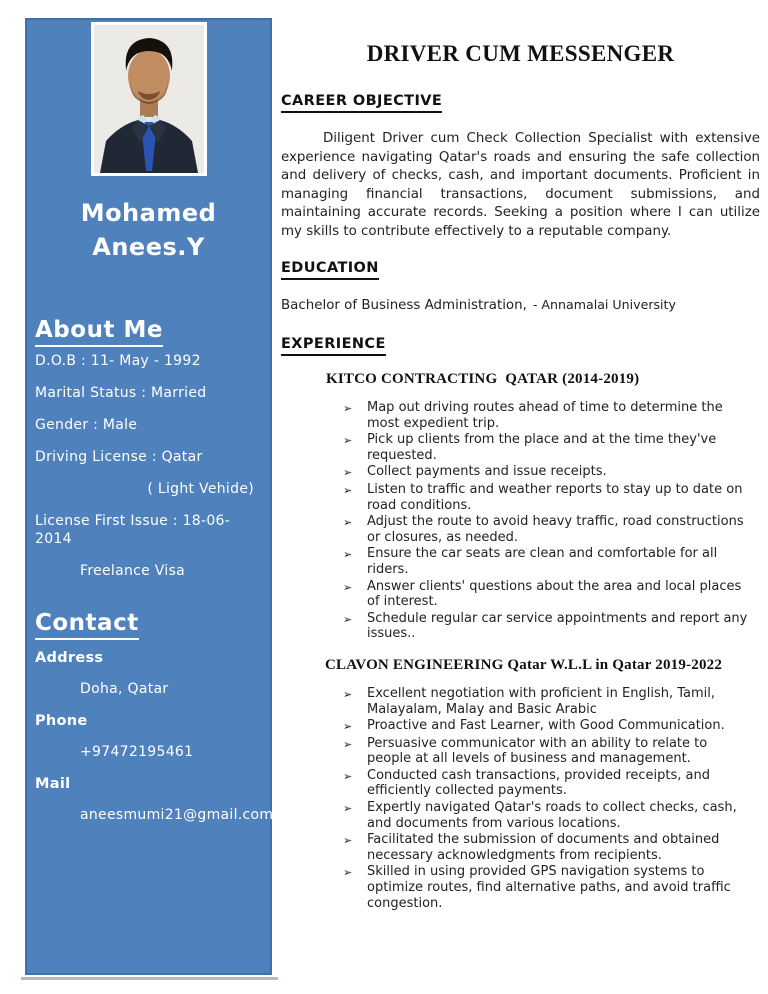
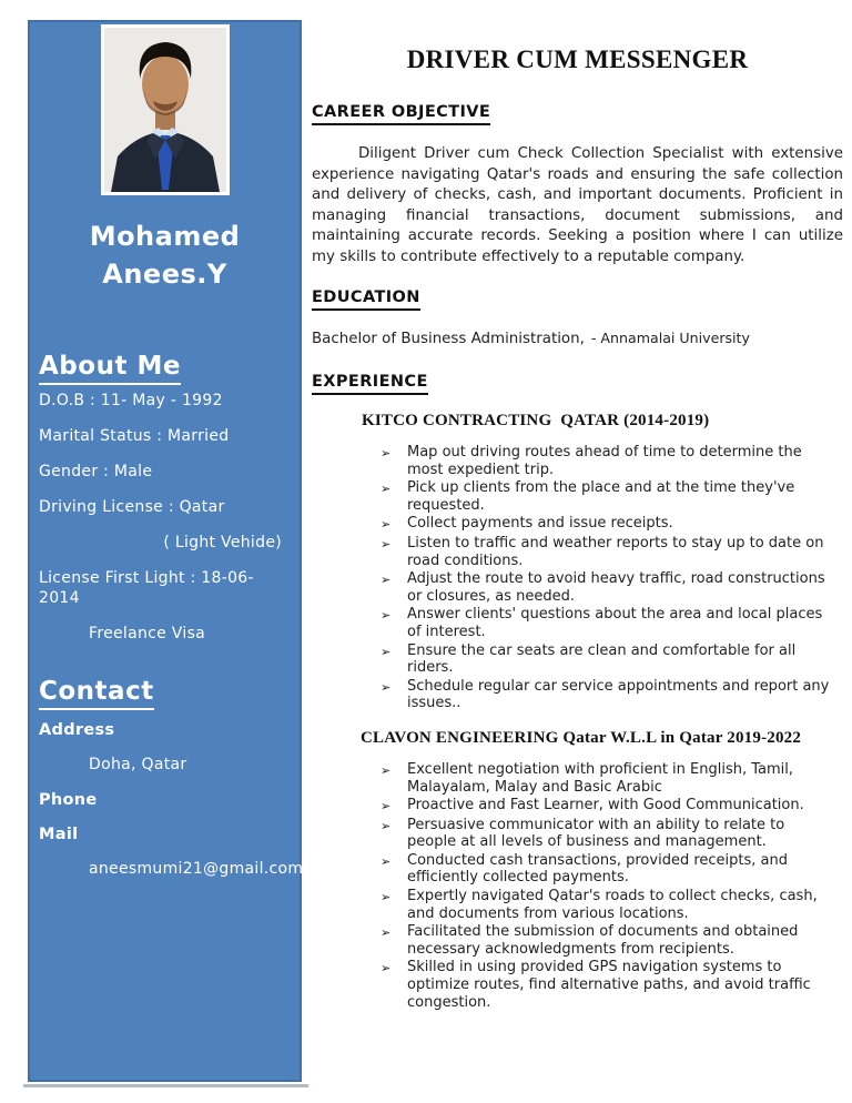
  Mohamed
  Anees.Y
  About Me
  D.O.B : 11- May - 1992
  Marital Status : Married
  Gender : Male
  Driving License : Qatar
  ( Light Vehide)
- License First Issue : 18-06-2014
+ License First Light : 18-06-2014
  Freelance Visa
  Contact
  Address
  Doha, Qatar
  Phone
- +97472195461
  Mail
  aneesmumi21@gmail.com
  DRIVER CUM MESSENGER
  CAREER OBJECTIVE
  Diligent Driver cum Check Collection Specialist with extensive experience navigating Qatar's roads and ensuring the safe collection and delivery of checks, cash, and important documents. Proficient in managing financial transactions, document submissions, and maintaining accurate records. Seeking a position where I can utilize my skills to contribute effectively to a reputable company.
  EDUCATION
  Bachelor of Business Administration, - Annamalai University
  EXPERIENCE
  KITCO CONTRACTING QATAR (2014-2019)
  ➢
  Map out driving routes ahead of time to determine the most expedient trip.
  ➢
  Pick up clients from the place and at the time they've requested.
  ➢
  Collect payments and issue receipts.
  ➢
  Listen to traffic and weather reports to stay up to date on road conditions.
  ➢
  Adjust the route to avoid heavy traffic, road constructions or closures, as needed.
  ➢
- Ensure the car seats are clean and comfortable for all riders.
+ Answer clients' questions about the area and local places of interest.
  ➢
- Answer clients' questions about the area and local places of interest.
+ Ensure the car seats are clean and comfortable for all riders.
  ➢
  Schedule regular car service appointments and report any issues..
  CLAVON ENGINEERING Qatar W.L.L in Qatar 2019-2022
  ➢
  Excellent negotiation with proficient in English, Tamil, Malayalam, Malay and Basic Arabic
  ➢
  Proactive and Fast Learner, with Good Communication.
  ➢
  Persuasive communicator with an ability to relate to people at all levels of business and management.
  ➢
  Conducted cash transactions, provided receipts, and efficiently collected payments.
  ➢
  Expertly navigated Qatar's roads to collect checks, cash, and documents from various locations.
  ➢
  Facilitated the submission of documents and obtained necessary acknowledgments from recipients.
  ➢
  Skilled in using provided GPS navigation systems to optimize routes, find alternative paths, and avoid traffic congestion.
